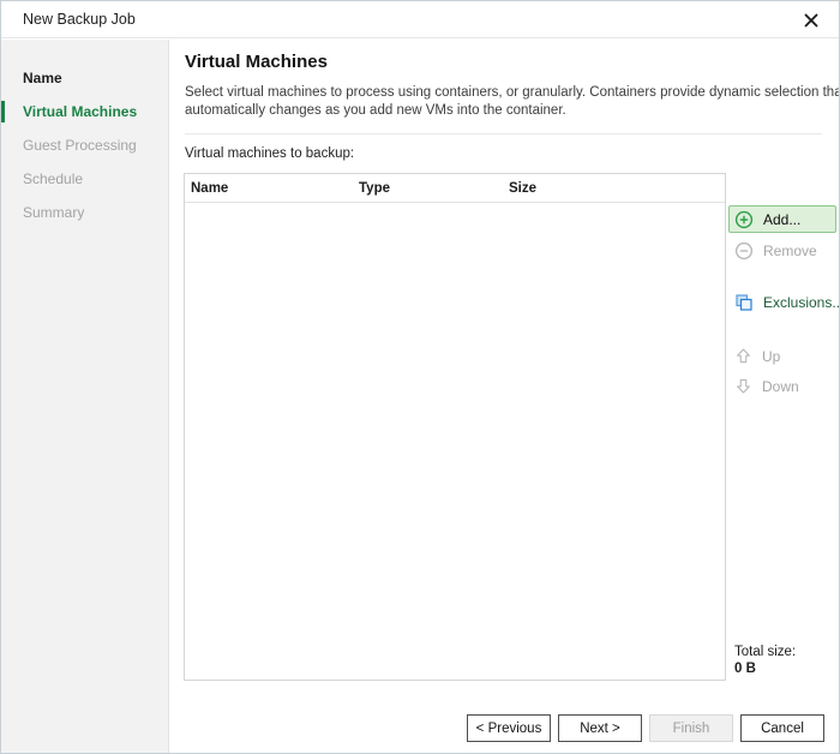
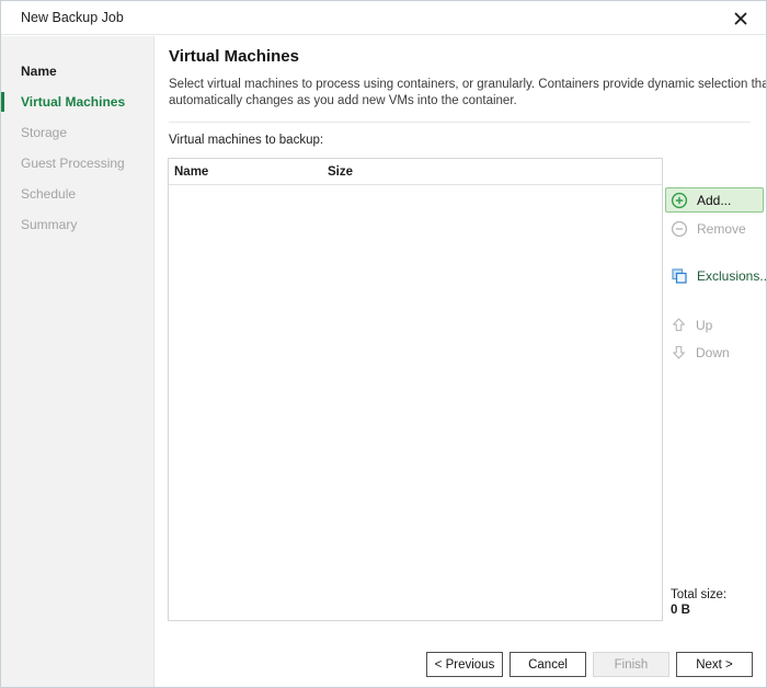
  New Backup Job
  Name
  Virtual Machines
+ Storage
  Guest Processing
  Schedule
  Summary
  Virtual Machines
  Select virtual machines to process using containers, or granularly. Containers provide dynamic selection tha automatically changes as you add new VMs into the container.
  Virtual machines to backup:
  Name
- Type
  Size
  Add...
  Remove
  Exclusions..
  Up
  Down
  Total size:
  0 B
  < Previous
- Next >
+ Cancel
  Finish
- Cancel
+ Next >
